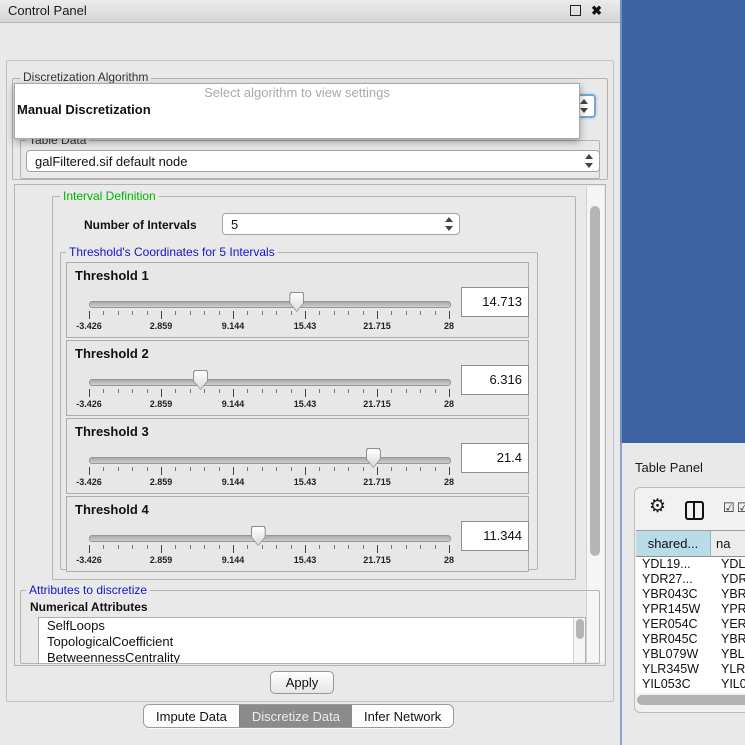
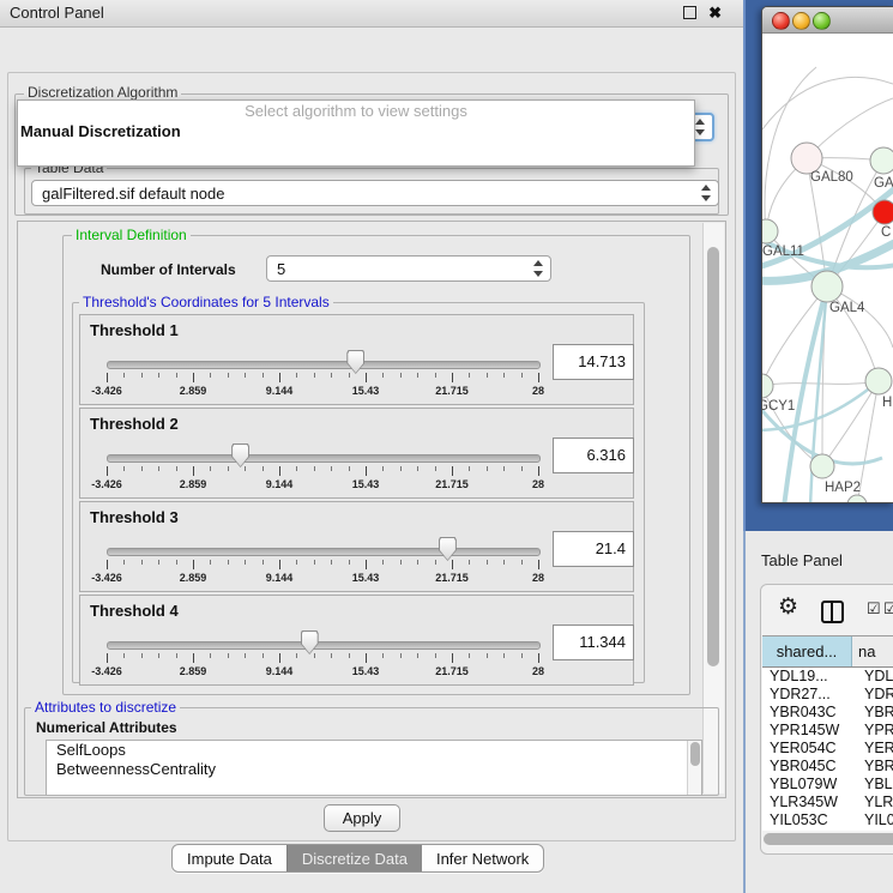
  Control Panel
  ✖
  Discretization Algorithm
  Select algorithm to view settings
  Manual Discretization
  Table Data
  galFiltered.sif default node
  Interval Definition
  Number of Intervals
  5
  Threshold's Coordinates for 5 Intervals
  Threshold 1
  -3.426
  2.859
  9.144
  15.43
  21.715
  28
  14.713
  Threshold 2
  -3.426
  2.859
  9.144
  15.43
  21.715
  28
  6.316
  Threshold 3
  -3.426
  2.859
  9.144
  15.43
  21.715
  28
  21.4
  Threshold 4
  -3.426
  2.859
  9.144
  15.43
  21.715
  28
  11.344
  Attributes to discretize
  Numerical Attributes
  SelfLoops
- TopologicalCoefficient
  BetweennessCentrality
  Apply
  Impute Data
  Discretize Data
  Infer Network
+ GAL80
+ GA
+ C
+ GAL11
+ GAL4
+ GCY1
+ H
+ HAP2
  Table Panel
  ⚙
  ☑
  ☑
  shared...
  na
  YDL19...
  YDL
  YDR27...
  YDR
  YBR043C
  YBR
  YPR145W
  YPR
  YER054C
  YER
  YBR045C
  YBR
  YBL079W
  YBL
  YLR345W
  YLR
  YIL053C
  YIL0
